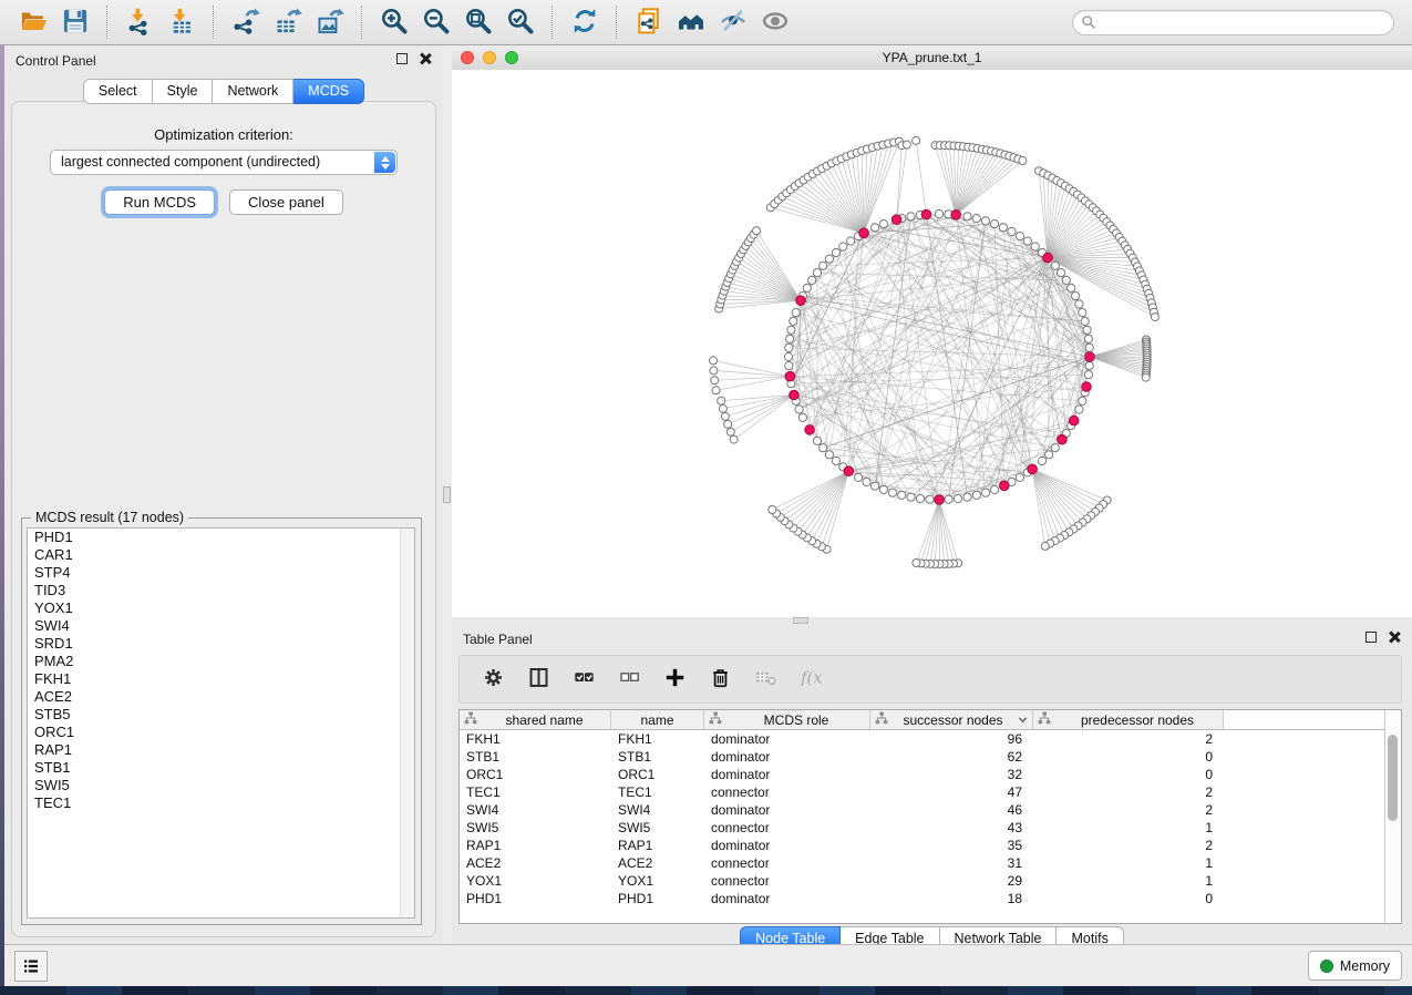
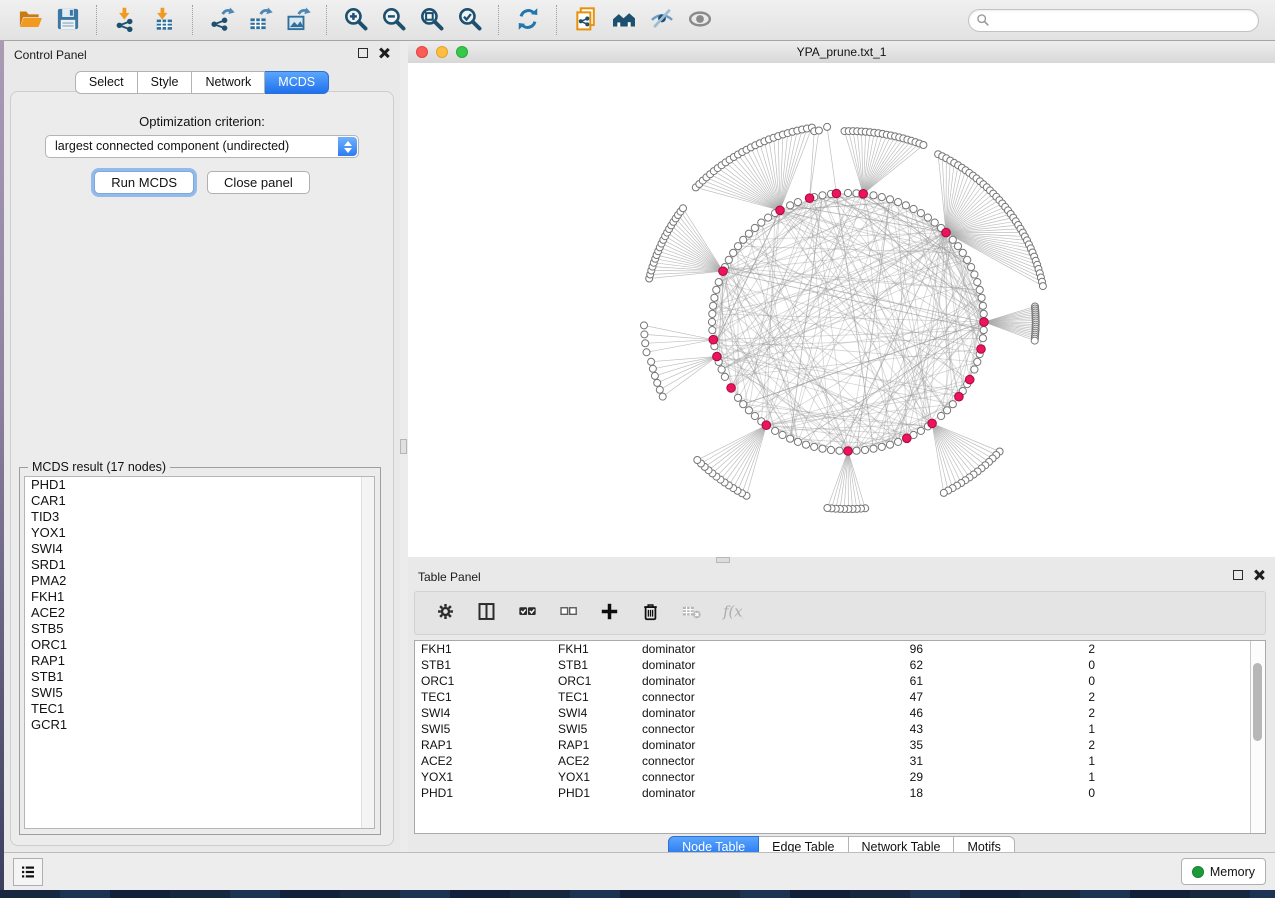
  Control Panel
  Select
  Style
  Network
  MCDS
  Optimization criterion:
  largest connected component (undirected)
  Run MCDS
  Close panel
  MCDS result (17 nodes)
  PHD1
  CAR1
- STP4
  TID3
  YOX1
  SWI4
  SRD1
  PMA2
  FKH1
  ACE2
  STB5
  ORC1
  RAP1
  STB1
  SWI5
  TEC1
+ GCR1
  YPA_prune.txt_1
  Table Panel
  f(x
- shared name
- name
- MCDS role
- successor nodes
- predecessor nodes
  FKH1
  FKH1
  dominator
  96
  2
  STB1
  STB1
  dominator
  62
  0
  ORC1
  ORC1
  dominator
- 32
+ 61
  0
  TEC1
  TEC1
  connector
  47
  2
  SWI4
  SWI4
  dominator
  46
  2
  SWI5
  SWI5
  connector
  43
  1
  RAP1
  RAP1
  dominator
  35
  2
  ACE2
  ACE2
  connector
  31
  1
  YOX1
  YOX1
  connector
  29
  1
  PHD1
  PHD1
  dominator
  18
  0
  Node Table
  Edge Table
  Network Table
  Motifs
  Memory
